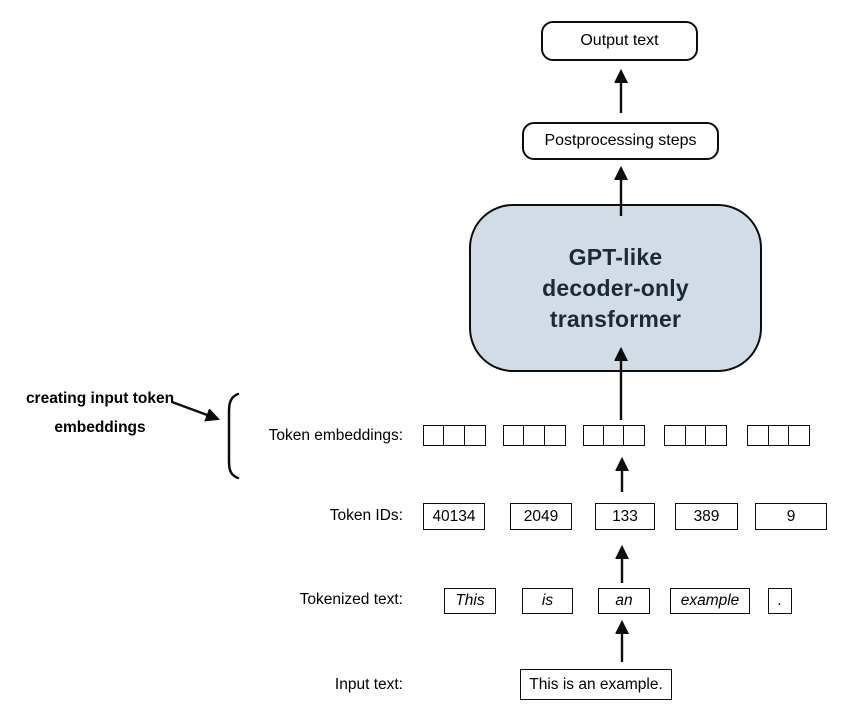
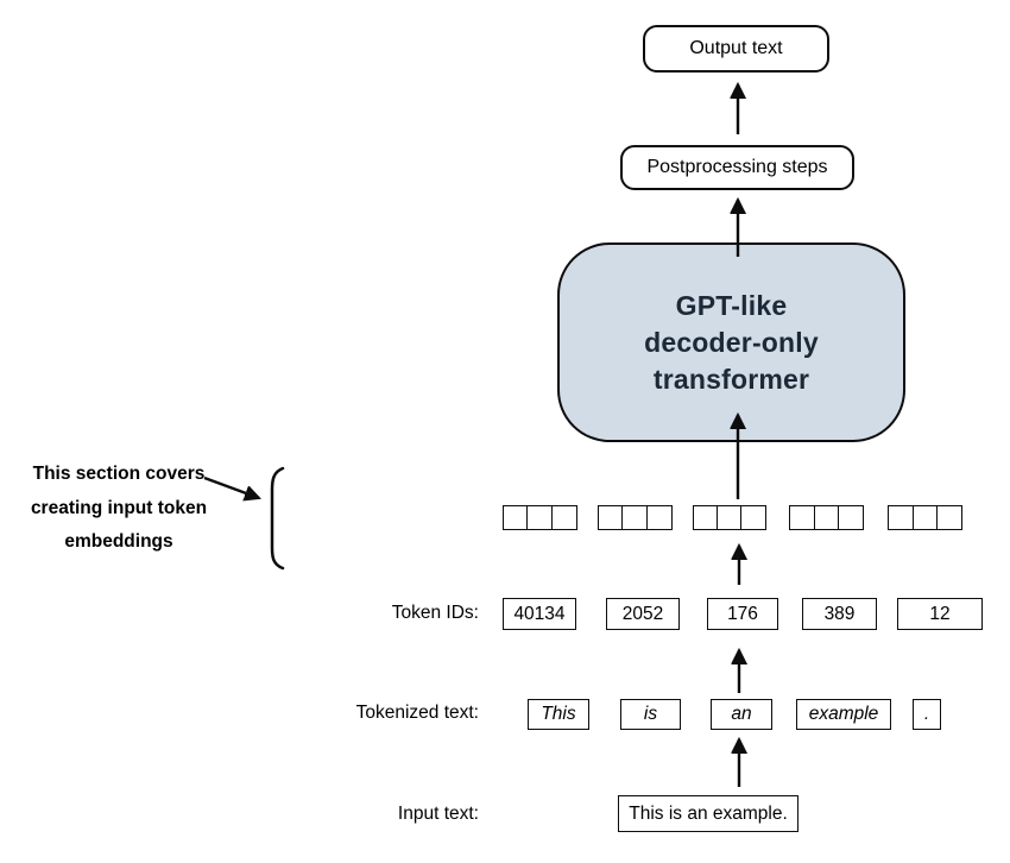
  Output text
  Postprocessing steps
  GPT-like
  decoder-only
  transformer
+ This section covers
  creating input token
  embeddings
- Token embeddings:
  Token IDs:
  Tokenized text:
  Input text:
  40134
- 2049
+ 2052
- 133
+ 176
  389
- 9
+ 12
  This
  is
  an
  example
  .
  This is an example.
